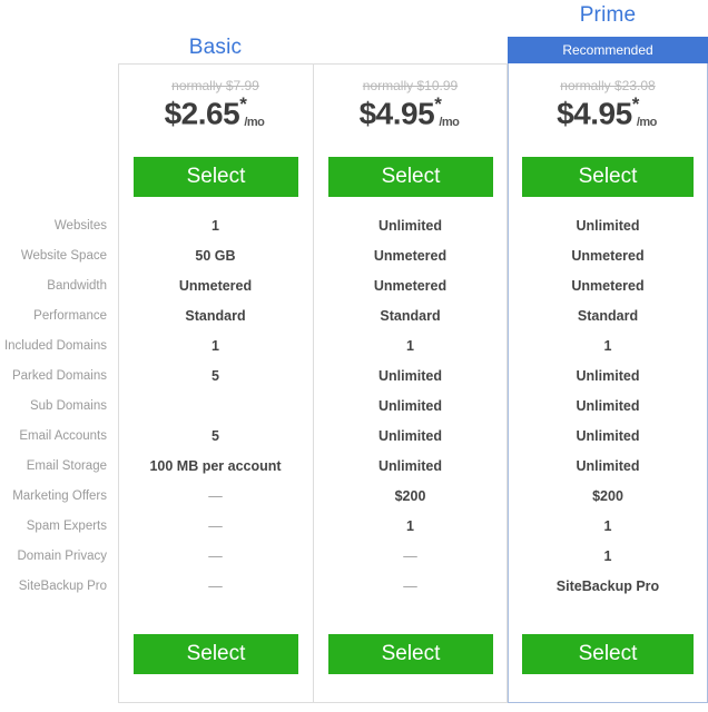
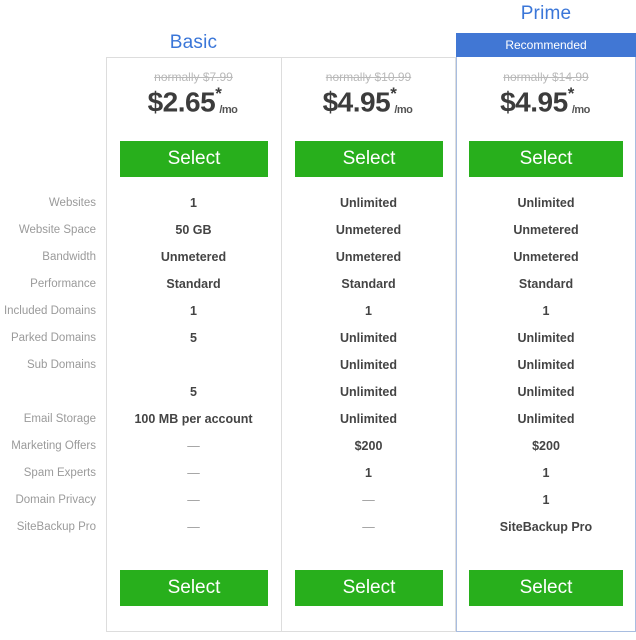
  Basic
  Prime
  Recommended
  normally $7.99
  $2.65*/mo
  normally $10.99
  $4.95*/mo
- normally $23.08
+ normally $14.99
  $4.95*/mo
  Select
  Select
  Select
  Websites
  1
  Unlimited
  Unlimited
  Website Space
  50 GB
  Unmetered
  Unmetered
  Bandwidth
  Unmetered
  Unmetered
  Unmetered
  Performance
  Standard
  Standard
  Standard
  Included Domains
  1
  1
  1
  Parked Domains
  5
  Unlimited
  Unlimited
  Sub Domains
  Unlimited
  Unlimited
- Email Accounts
  5
  Unlimited
  Unlimited
  Email Storage
  100 MB per account
  Unlimited
  Unlimited
  Marketing Offers
  —
  $200
  $200
  Spam Experts
  —
  1
  1
  Domain Privacy
  —
  —
  1
  SiteBackup Pro
  —
  —
  SiteBackup Pro
  Select
  Select
  Select
